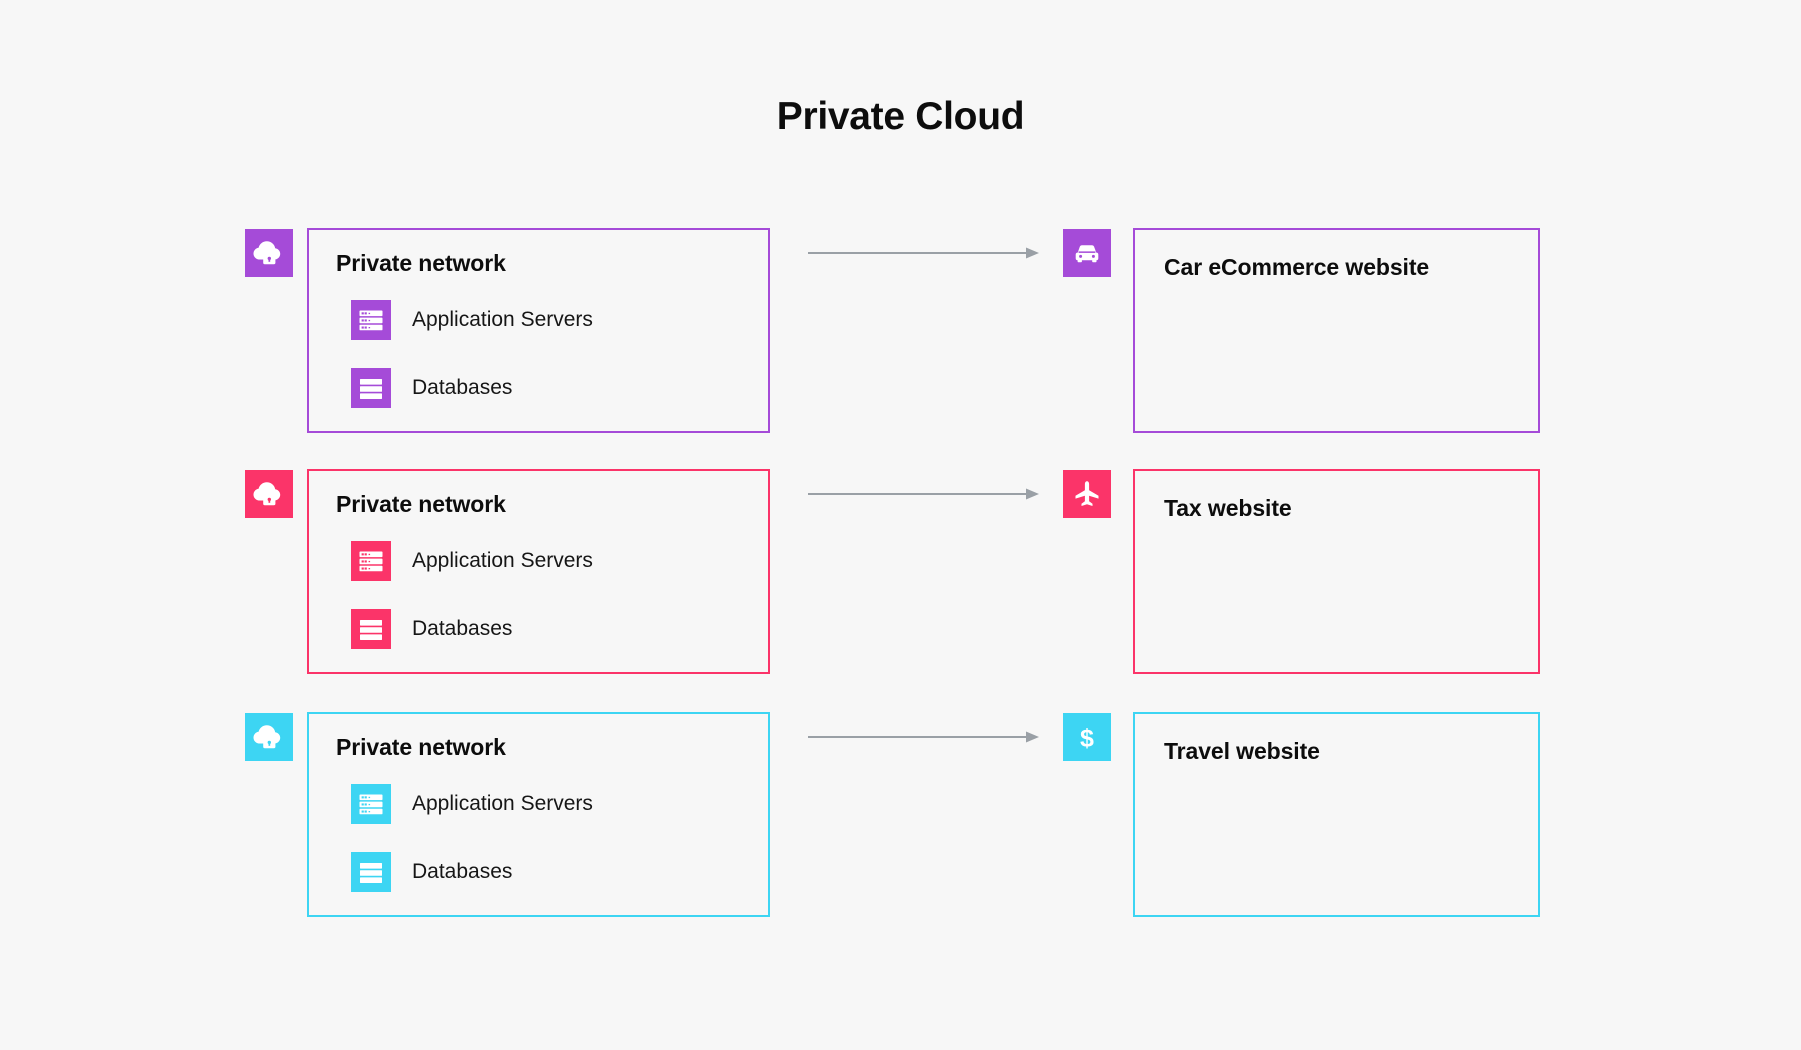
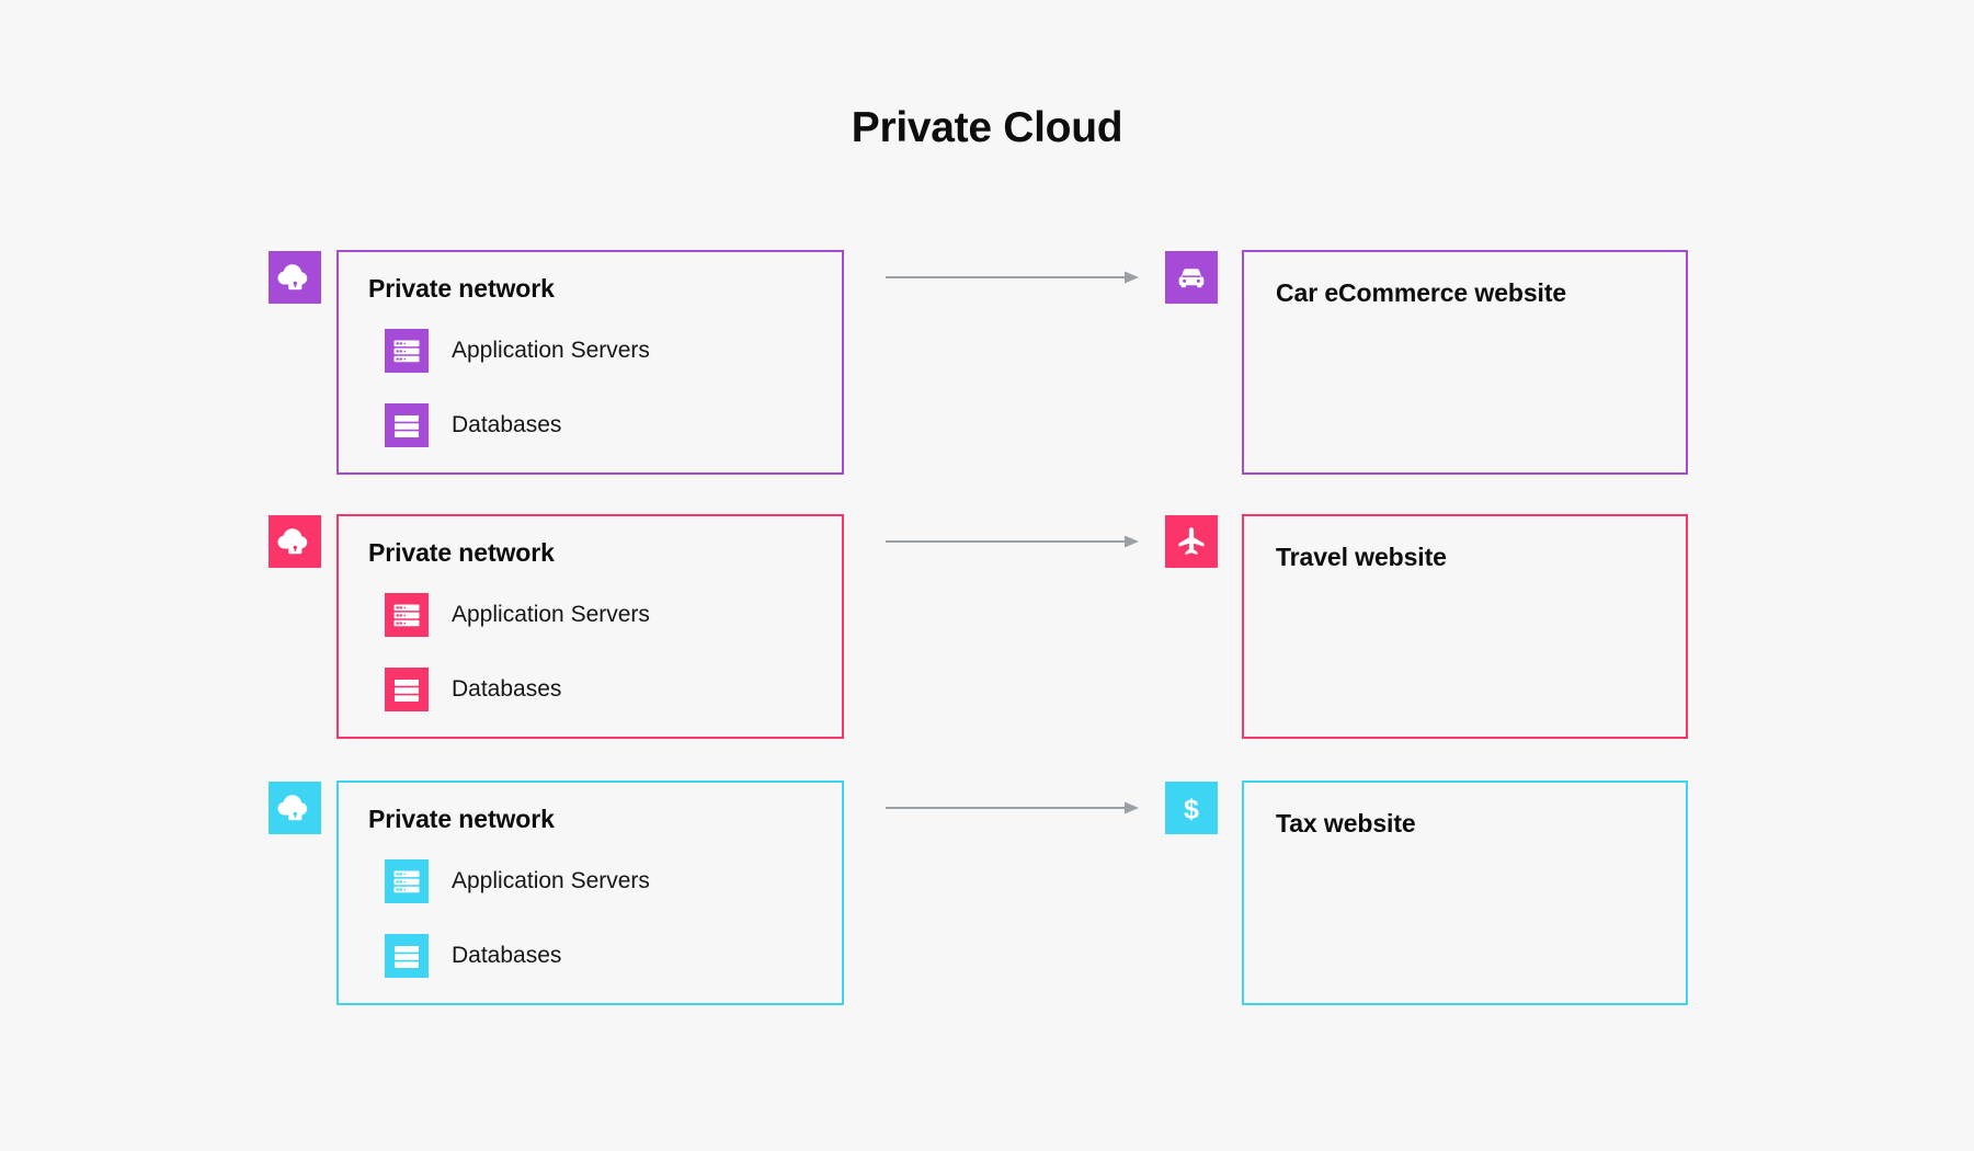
  Private Cloud
  Private network
  Application Servers
  Databases
  Car eCommerce website
  Private network
  Application Servers
  Databases
- Tax website
+ Travel website
  Private network
  Application Servers
  Databases
  $
- Travel website
+ Tax website
